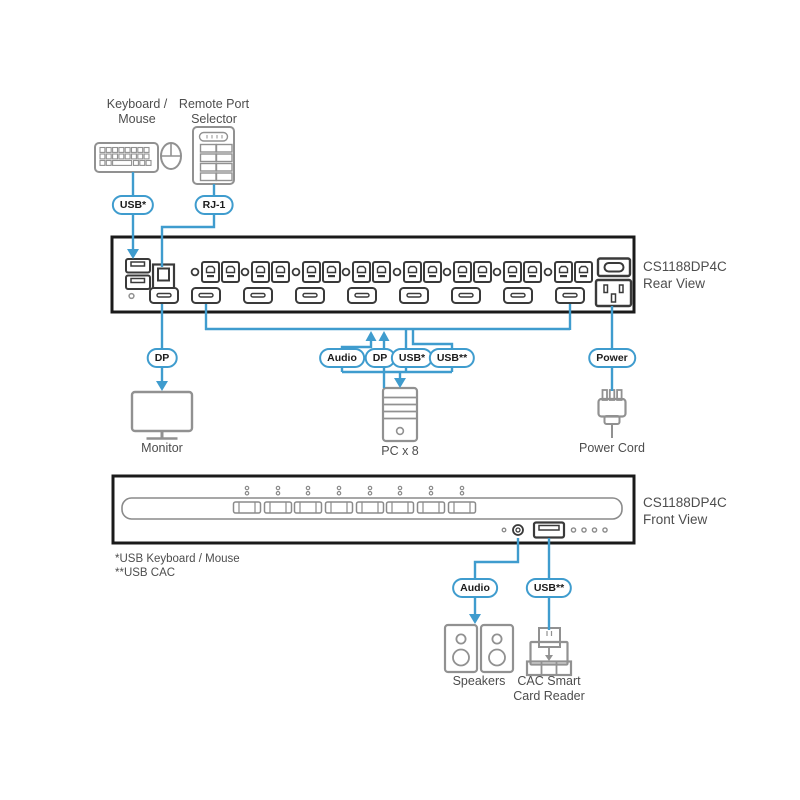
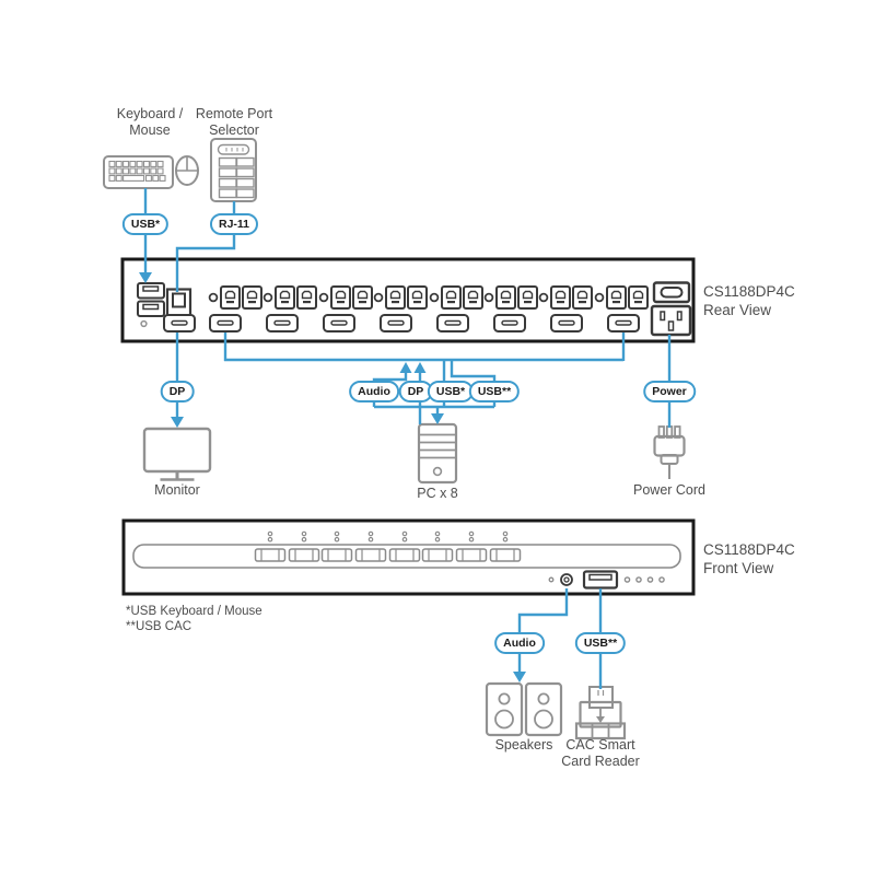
  Keyboard /
  Mouse
  Remote Port
  Selector
  USB*
- RJ-1
+ RJ-11
  CS1188DP4C
  Rear View
  DP
  Audio
  DP
  USB*
  USB**
  Power
  Monitor
  PC x 8
  Power Cord
  CS1188DP4C
  Front View
  *USB Keyboard / Mouse
  **USB CAC
  Audio
  USB**
  Speakers
  CAC Smart
  Card Reader
